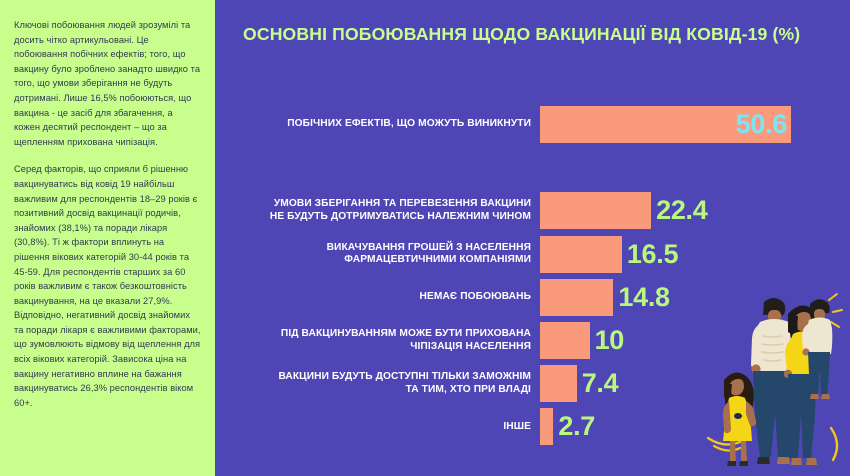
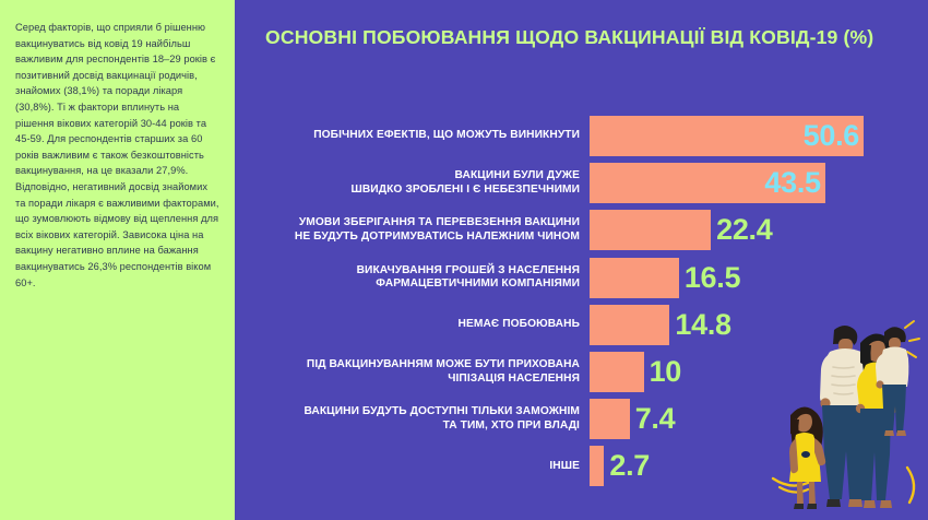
- Ключові побоювання людей зрозумілі та досить чітко артикульовані. Це побоювання побічних ефектів; того, що вакцину було зроблено занадто швидко та того, що умови зберігання не будуть дотримані. Лише 16,5% побоюються, що вакцина - це засіб для збагачення, а кожен десятий респондент – що за щепленням прихована чипізація.
  Серед факторів, що сприяли б рішенню вакцинуватись від ковід 19 найбільш важливим для респондентів 18–29 років є позитивний досвід вакцинації родичів, знайомих (38,1%) та поради лікаря (30,8%). Ті ж фактори вплинуть на рішення вікових категорій 30-44 років та 45-59. Для респондентів старших за 60 років важливим є також безкоштовність вакцинування, на це вказали 27,9%. Відповідно, негативний досвід знайомих та поради лікаря є важливими факторами, що зумовлюють відмову від щеплення для всіх вікових категорій. Зависока ціна на вакцину негативно вплине на бажання вакцинуватись 26,3% респондентів віком 60+.
  ОСНОВНІ ПОБОЮВАННЯ ЩОДО ВАКЦИНАЦІЇ ВІД КОВІД-19 (%)
  ПОБІЧНИХ ЕФЕКТІВ, ЩО МОЖУТЬ ВИНИКНУТИ
  50.6
+ ВАКЦИНИ БУЛИ ДУЖЕ
+ ШВИДКО ЗРОБЛЕНІ І Є НЕБЕЗПЕЧНИМИ
+ 43.5
  УМОВИ ЗБЕРІГАННЯ ТА ПЕРЕВЕЗЕННЯ ВАКЦИНИ
  НЕ БУДУТЬ ДОТРИМУВАТИСЬ НАЛЕЖНИМ ЧИНОМ
  22.4
  ВИКАЧУВАННЯ ГРОШЕЙ З НАСЕЛЕННЯ
  ФАРМАЦЕВТИЧНИМИ КОМПАНІЯМИ
  16.5
  НЕМАЄ ПОБОЮВАНЬ
  14.8
  ПІД ВАКЦИНУВАННЯМ МОЖЕ БУТИ ПРИХОВАНА
  ЧІПІЗАЦІЯ НАСЕЛЕННЯ
  10
  ВАКЦИНИ БУДУТЬ ДОСТУПНІ ТІЛЬКИ ЗАМОЖНІМ
  ТА ТИМ, ХТО ПРИ ВЛАДІ
  7.4
  ІНШЕ
  2.7
